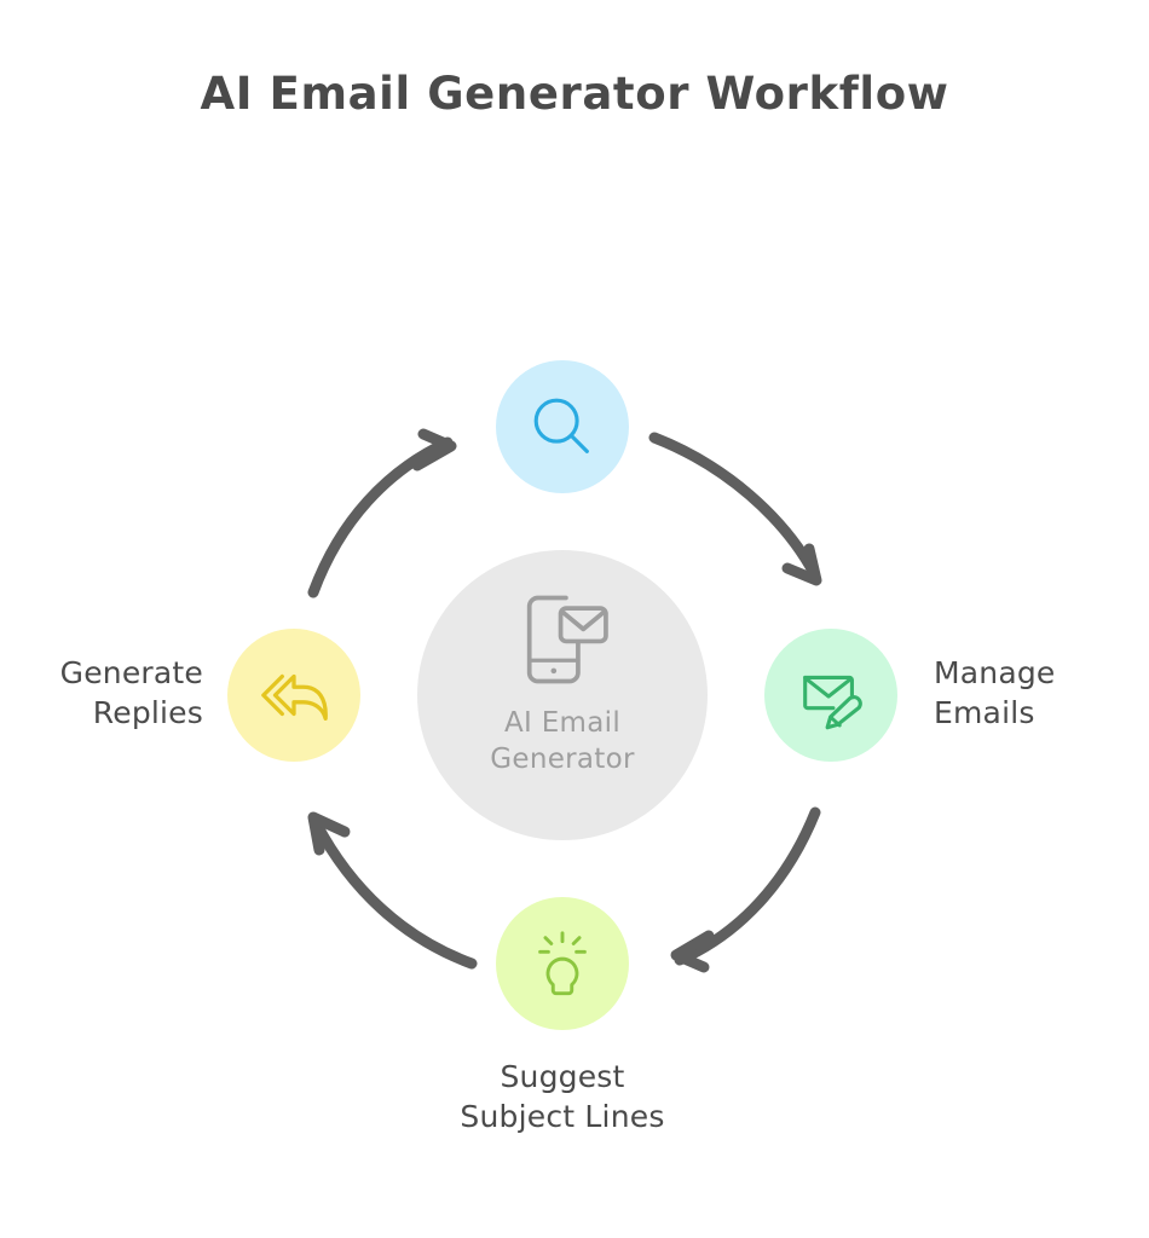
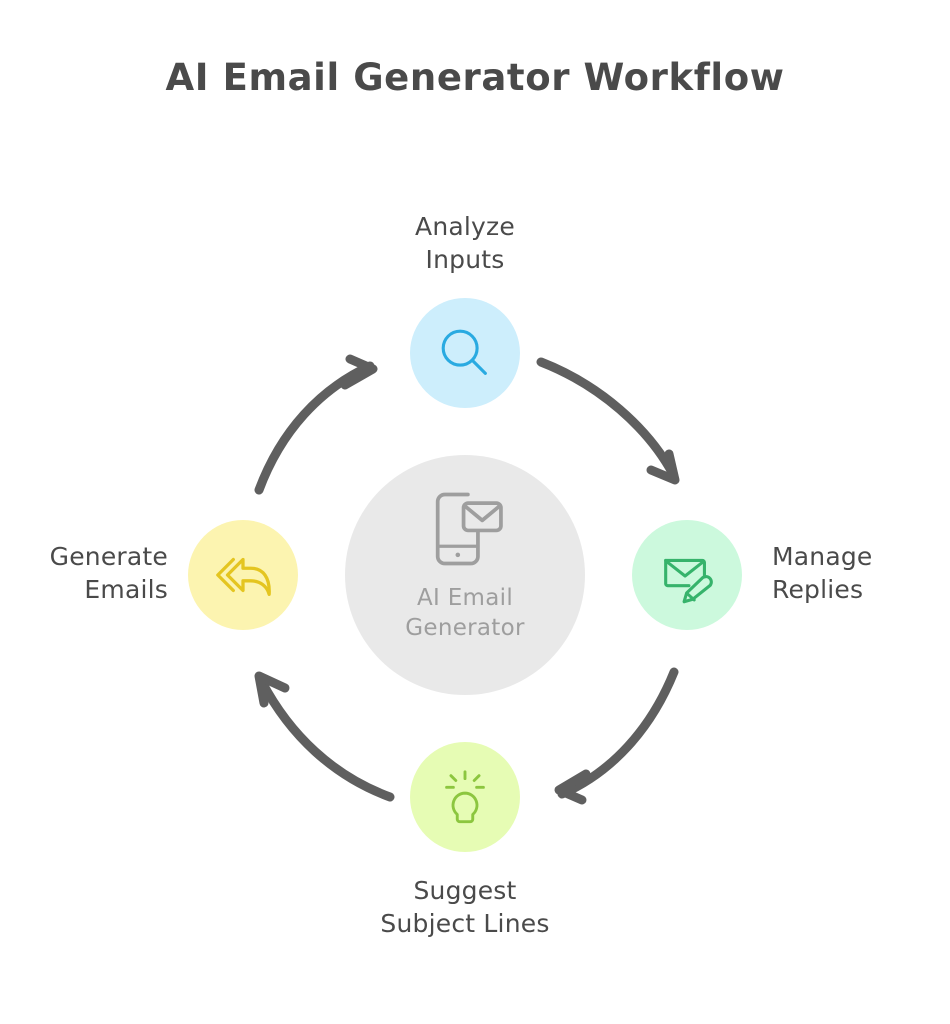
  AI Email Generator Workflow
  AI Email
  Generator
+ Analyze
+ Inputs
  Manage
- Emails
+ Replies
  Suggest
  Subject Lines
  Generate
- Replies
+ Emails
